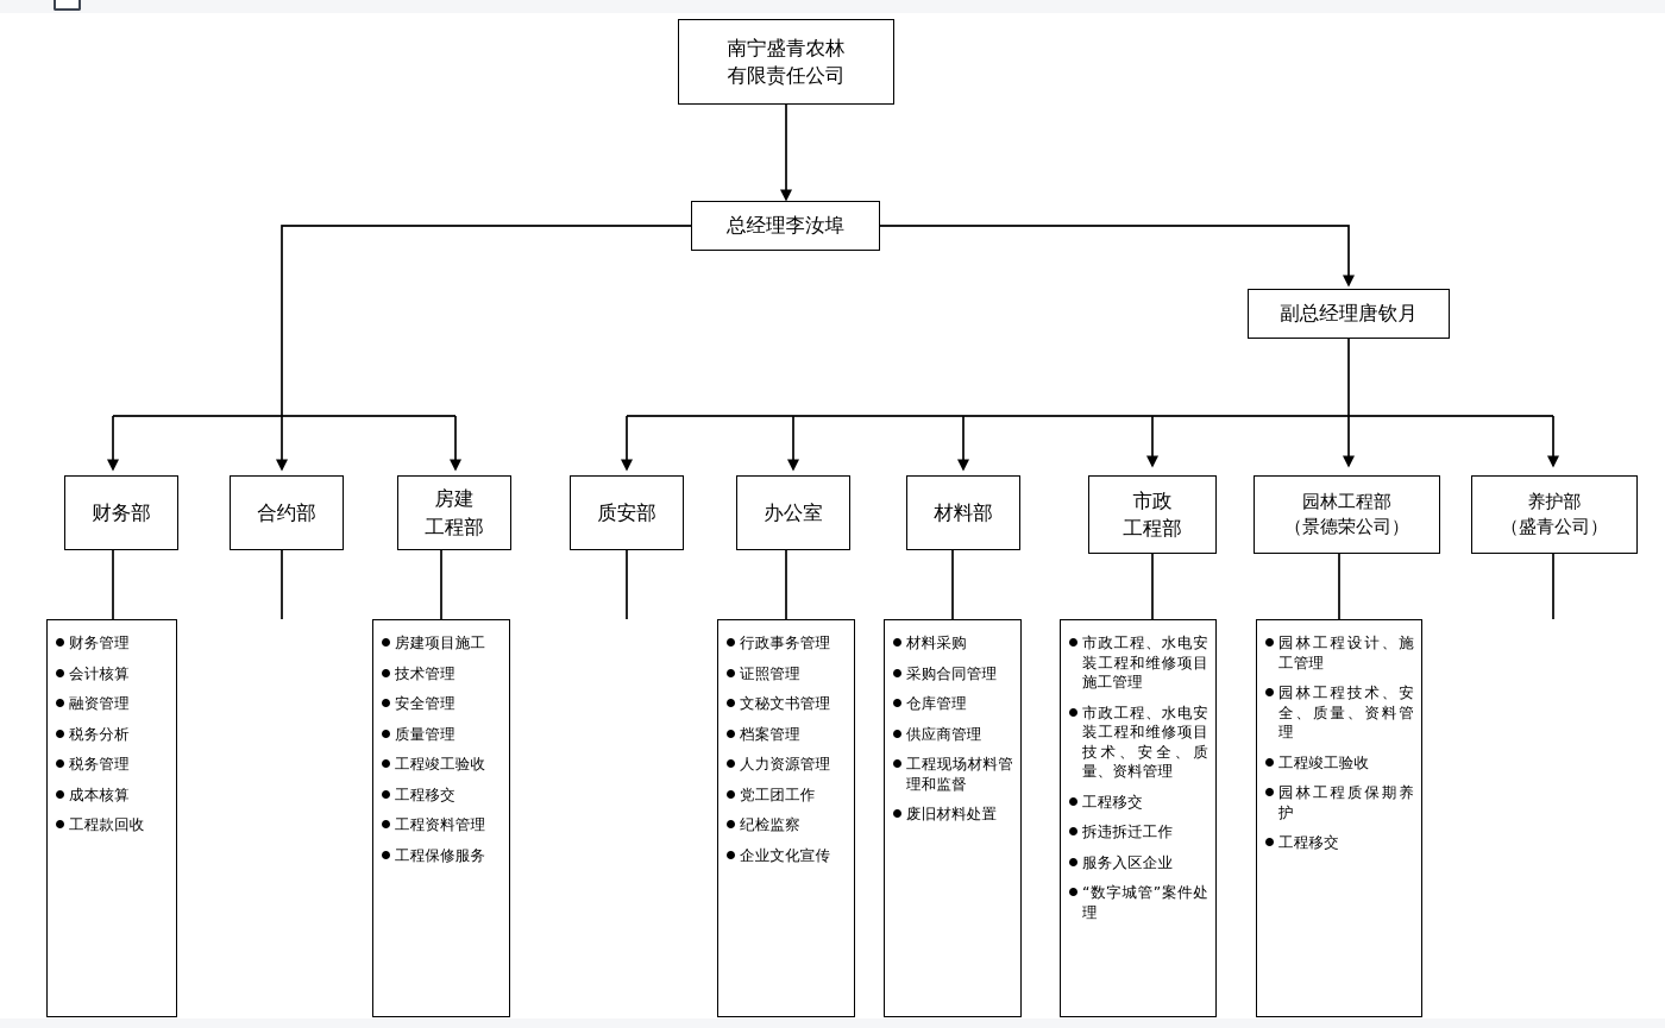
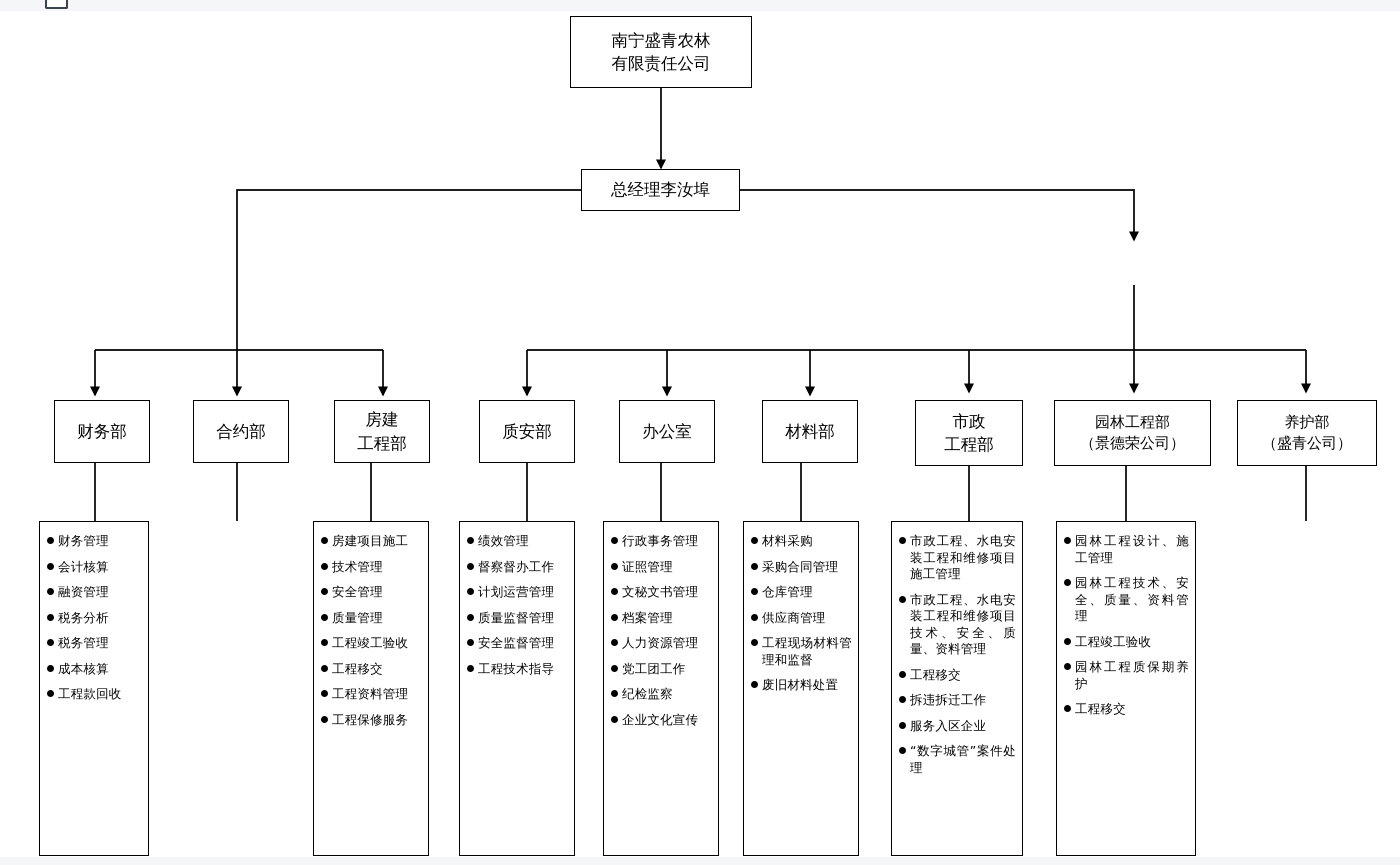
  南宁盛青农林
  有限责任公司
  总经理李汝埠
- 副总经理唐钦月
  财务部
  合约部
  房建
  工程部
  质安部
  办公室
  材料部
  市政
  工程部
  园林工程部
  （景德荣公司）
  养护部
  （盛青公司）
  财务管理
  会计核算
  融资管理
  税务分析
  税务管理
  成本核算
  工程款回收
  房建项目施工
  技术管理
  安全管理
  质量管理
  工程竣工验收
  工程移交
  工程资料管理
  工程保修服务
+ 绩效管理
+ 督察督办工作
+ 计划运营管理
+ 质量监督管理
+ 安全监督管理
+ 工程技术指导
  行政事务管理
  证照管理
  文秘文书管理
  档案管理
  人力资源管理
  党工团工作
  纪检监察
  企业文化宣传
  材料采购
  采购合同管理
  仓库管理
  供应商管理
  工程现场材料管理和监督
  废旧材料处置
  市政工程、水电安装工程和维修项目施工管理
  市政工程、水电安装工程和维修项目技术、安全、质量、资料管理
  工程移交
  拆违拆迁工作
  服务入区企业
  “数字城管”案件处理
  园林工程设计、施工管理
  园林工程技术、安全、质量、资料管理
  工程竣工验收
  园林工程质保期养护
  工程移交
